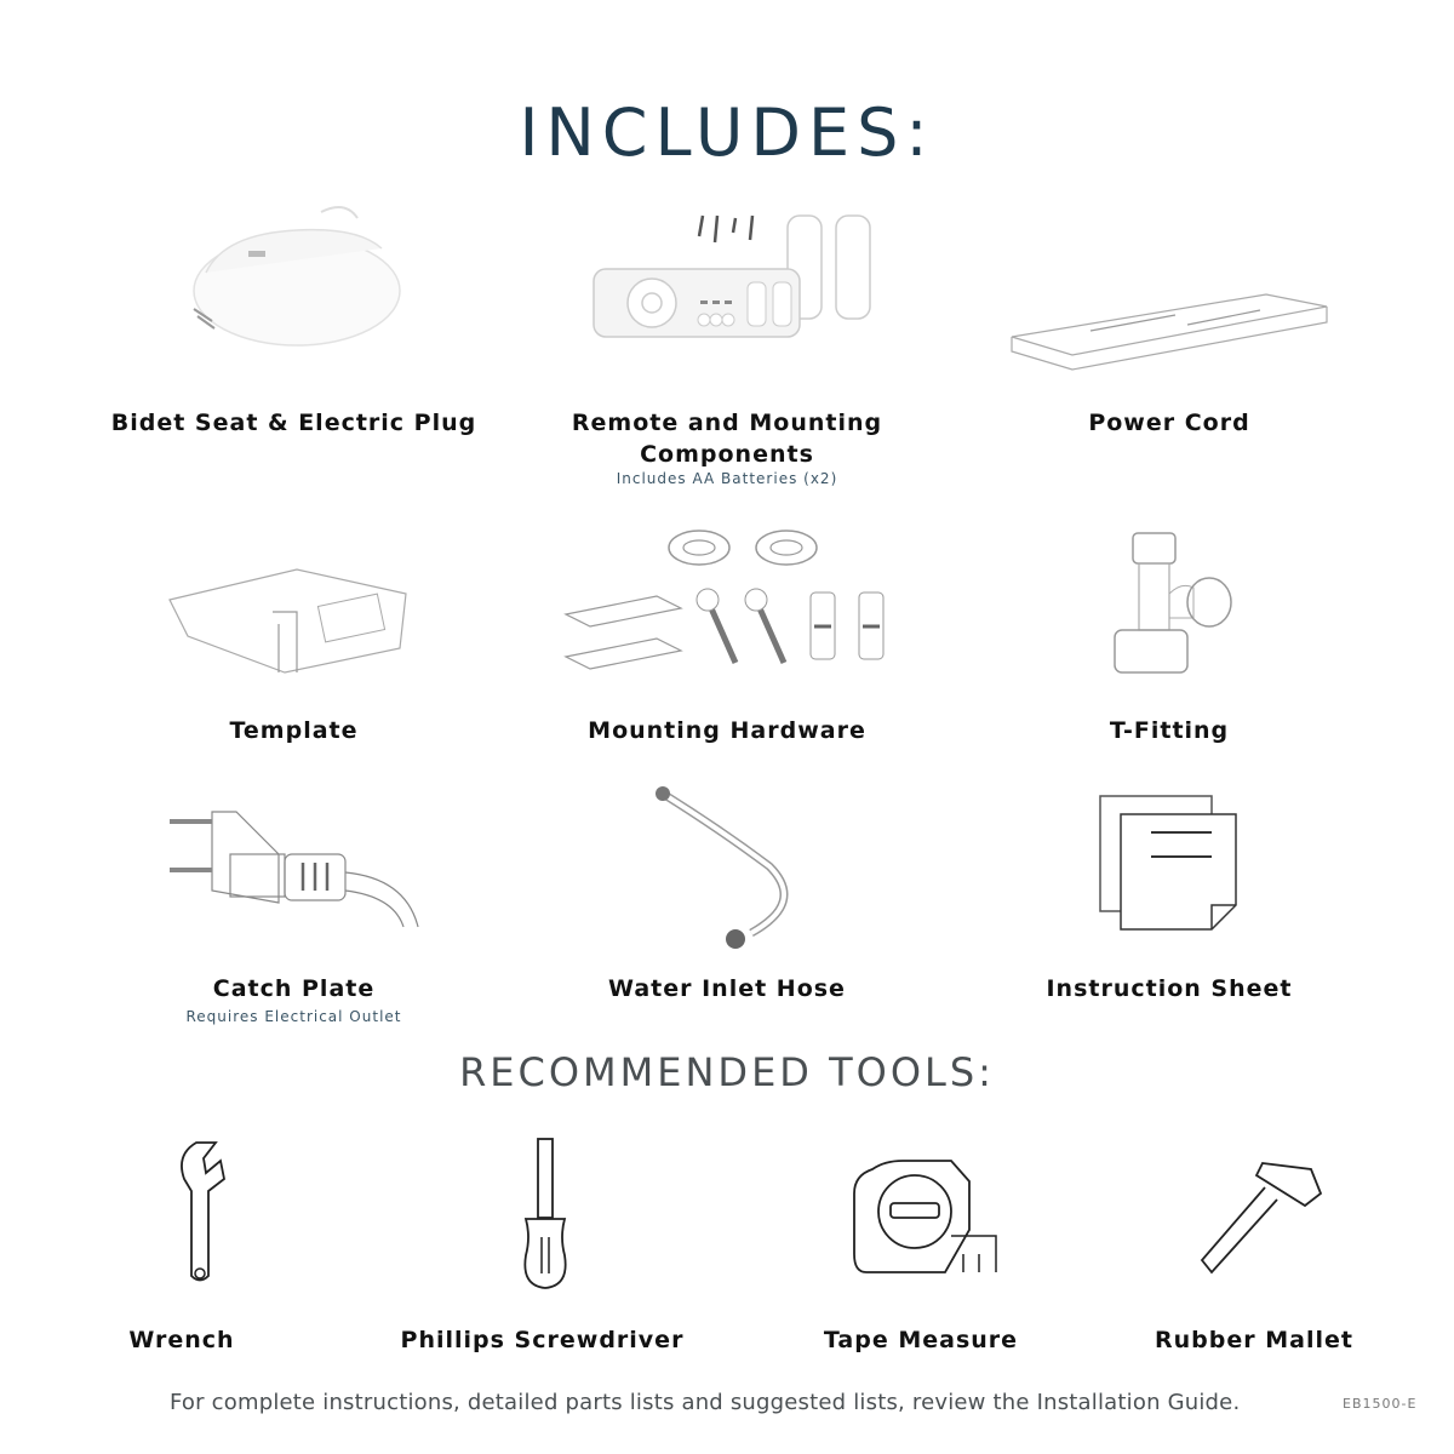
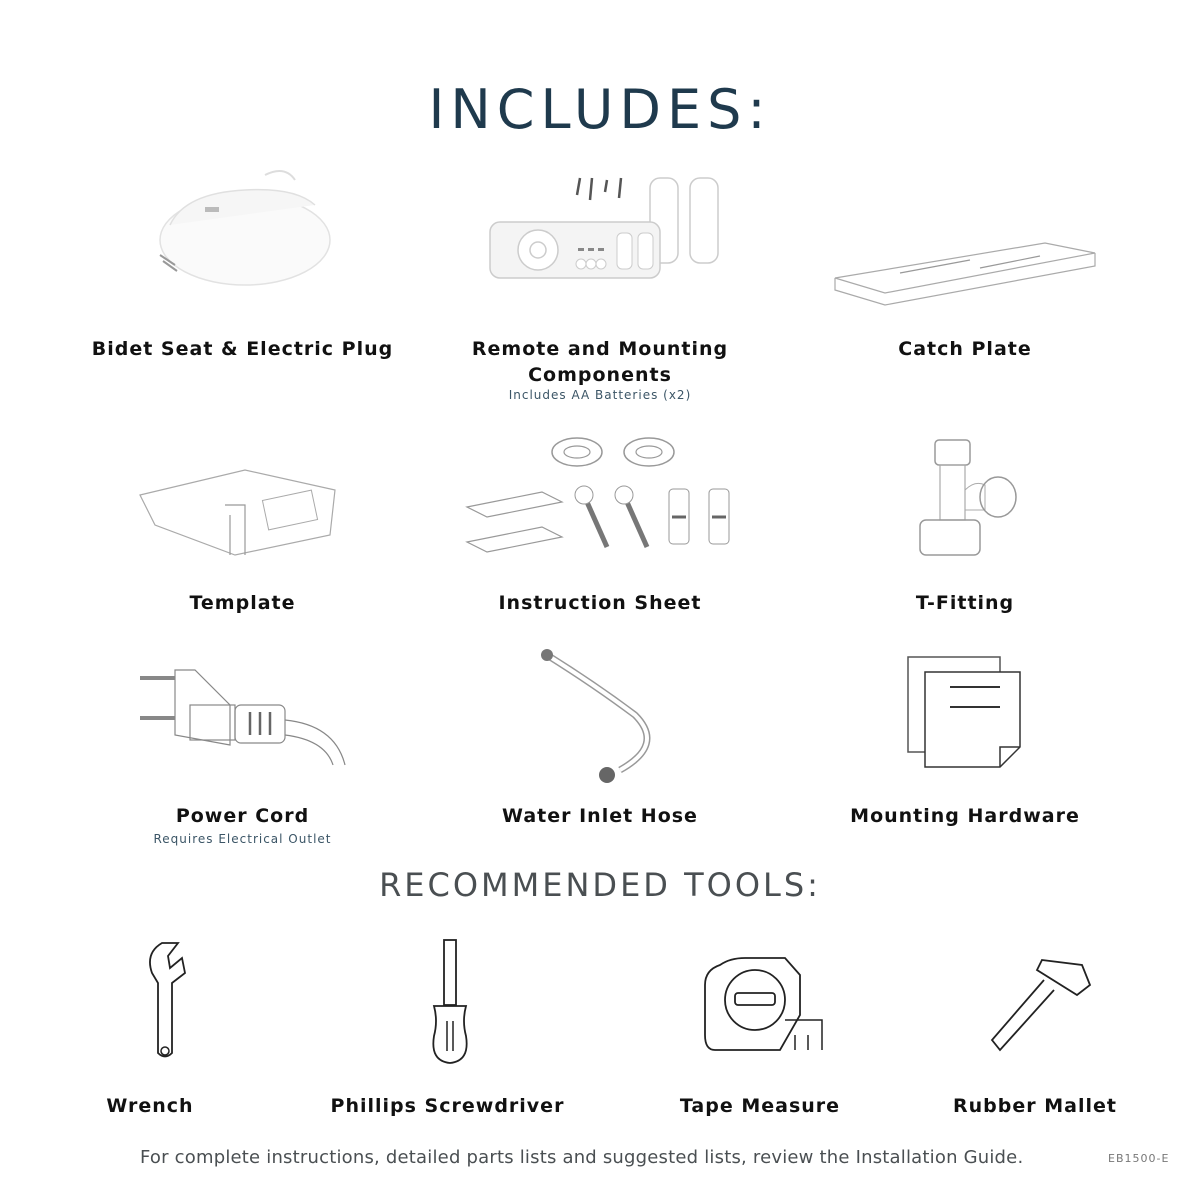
  INCLUDES:
  Bidet Seat & Electric Plug
  Remote and Mounting Components
  Includes AA Batteries (x2)
- Power Cord
+ Catch Plate
  Template
- Mounting Hardware
+ Instruction Sheet
  T-Fitting
- Catch Plate
+ Power Cord
  Requires Electrical Outlet
  Water Inlet Hose
- Instruction Sheet
+ Mounting Hardware
  RECOMMENDED TOOLS:
  Wrench
  Phillips Screwdriver
  Tape Measure
  Rubber Mallet
  For complete instructions, detailed parts lists and suggested lists, review the Installation Guide.
  EB1500-E
